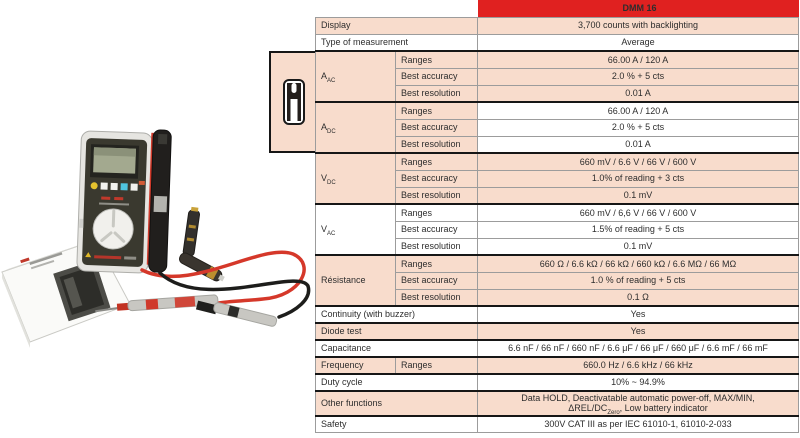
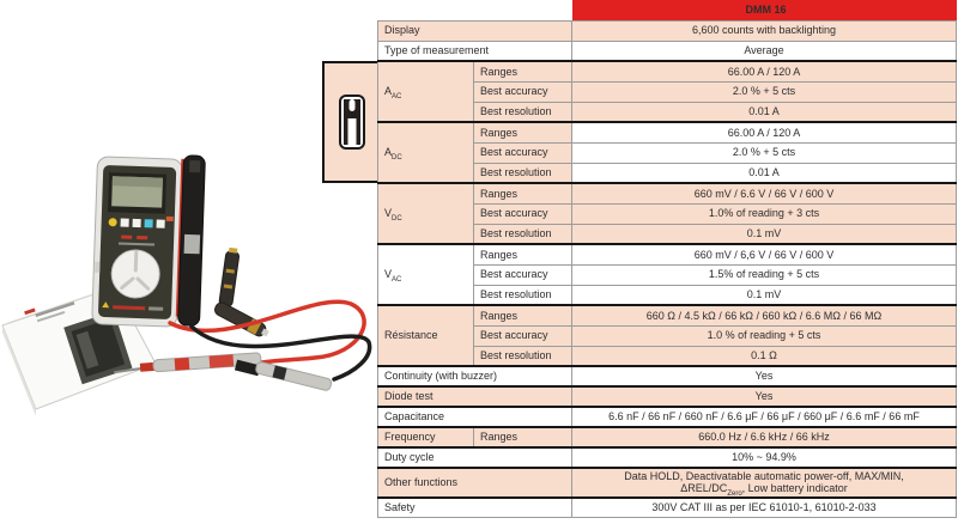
  	DMM 16
- Display	3,700 counts with backlighting
+ Display	6,600 counts with backlighting
  Type of measurement	Average
  A	Ranges	66.00 A / 120 A
  Best accuracy	2.0 % + 5 cts
  Best resolution	0.01 A
  A	Ranges	66.00 A / 120 A
  Best accuracy	2.0 % + 5 cts
  Best resolution	0.01 A
  V	Ranges	660 mV / 6.6 V / 66 V / 600 V
  Best accuracy	1.0% of reading + 3 cts
  Best resolution	0.1 mV
  V	Ranges	660 mV / 6,6 V / 66 V / 600 V
  Best accuracy	1.5% of reading + 5 cts
  Best resolution	0.1 mV
- Résistance	Ranges	660 Ω / 6.6 kΩ / 66 kΩ / 660 kΩ / 6.6 MΩ / 66 MΩ
+ Résistance	Ranges	660 Ω / 4.5 kΩ / 66 kΩ / 660 kΩ / 6.6 MΩ / 66 MΩ
  Best accuracy	1.0 % of reading + 5 cts
  Best resolution	0.1 Ω
  Continuity (with buzzer)	Yes
  Diode test	Yes
  Capacitance	6.6 nF / 66 nF / 660 nF / 6.6 μF / 66 μF / 660 μF / 6.6 mF / 66 mF
  Frequency	Ranges	660.0 Hz / 6.6 kHz / 66 kHz
  Duty cycle	10% ~ 94.9%
  Other functions	Data HOLD, Deactivatable automatic power-off, MAX/MIN, ΔREL/DC , Low battery indicator
  Safety	300V CAT III as per IEC 61010-1, 61010-2-033
